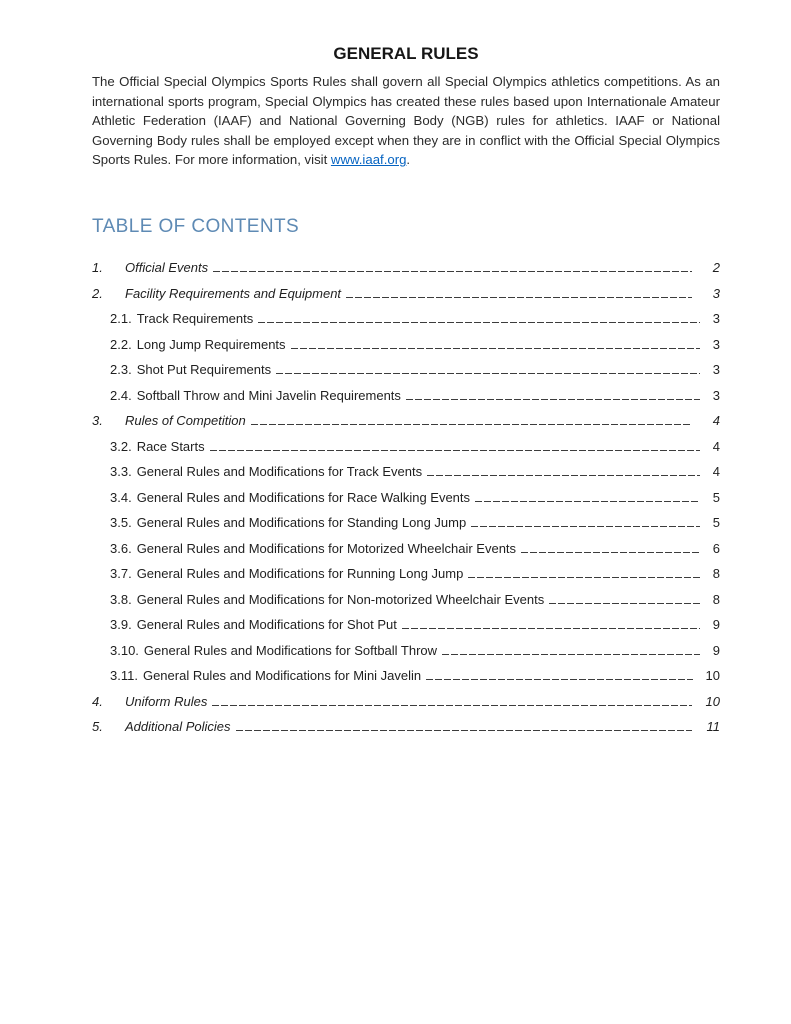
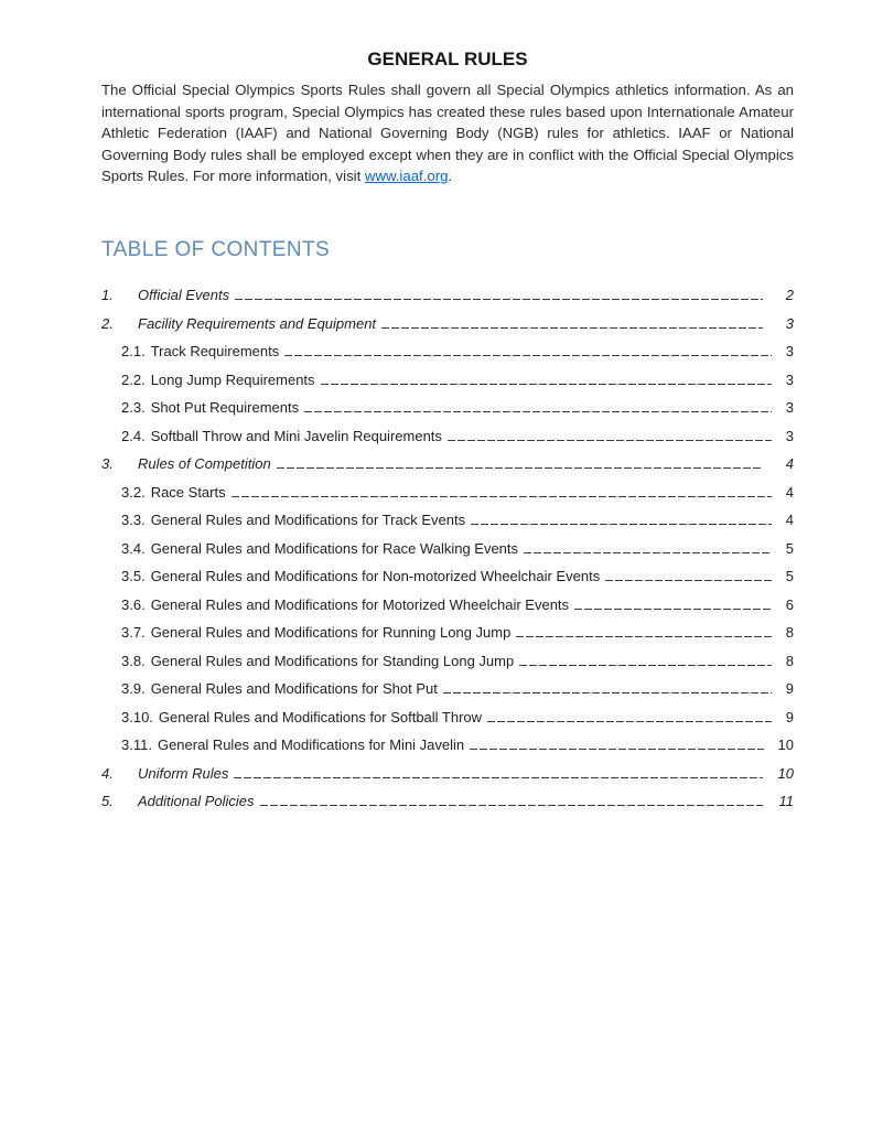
  GENERAL RULES
- The Official Special Olympics Sports Rules shall govern all Special Olympics athletics competitions. As an international sports program, Special Olympics has created these rules based upon Internationale Amateur Athletic Federation (IAAF) and National Governing Body (NGB) rules for athletics. IAAF or National Governing Body rules shall be employed except when they are in conflict with the Official Special Olympics Sports Rules. For more information, visit www.iaaf.org.
+ The Official Special Olympics Sports Rules shall govern all Special Olympics athletics information. As an international sports program, Special Olympics has created these rules based upon Internationale Amateur Athletic Federation (IAAF) and National Governing Body (NGB) rules for athletics. IAAF or National Governing Body rules shall be employed except when they are in conflict with the Official Special Olympics Sports Rules. For more information, visit www.iaaf.org.
  TABLE OF CONTENTS
  1.
  Official Events
  2
  2.
  Facility Requirements and Equipment
  3
  2.1.
  Track Requirements
  3
  2.2.
  Long Jump Requirements
  3
  2.3.
  Shot Put Requirements
  3
  2.4.
  Softball Throw and Mini Javelin Requirements
  3
  3.
  Rules of Competition
  4
  3.2.
  Race Starts
  4
  3.3.
  General Rules and Modifications for Track Events
  4
  3.4.
  General Rules and Modifications for Race Walking Events
  5
  3.5.
- General Rules and Modifications for Standing Long Jump
+ General Rules and Modifications for Non-motorized Wheelchair Events
  5
  3.6.
  General Rules and Modifications for Motorized Wheelchair Events
  6
  3.7.
  General Rules and Modifications for Running Long Jump
  8
  3.8.
- General Rules and Modifications for Non-motorized Wheelchair Events
+ General Rules and Modifications for Standing Long Jump
  8
  3.9.
  General Rules and Modifications for Shot Put
  9
  3.10.
  General Rules and Modifications for Softball Throw
  9
  3.11.
  General Rules and Modifications for Mini Javelin
  10
  4.
  Uniform Rules
  10
  5.
  Additional Policies
  11
